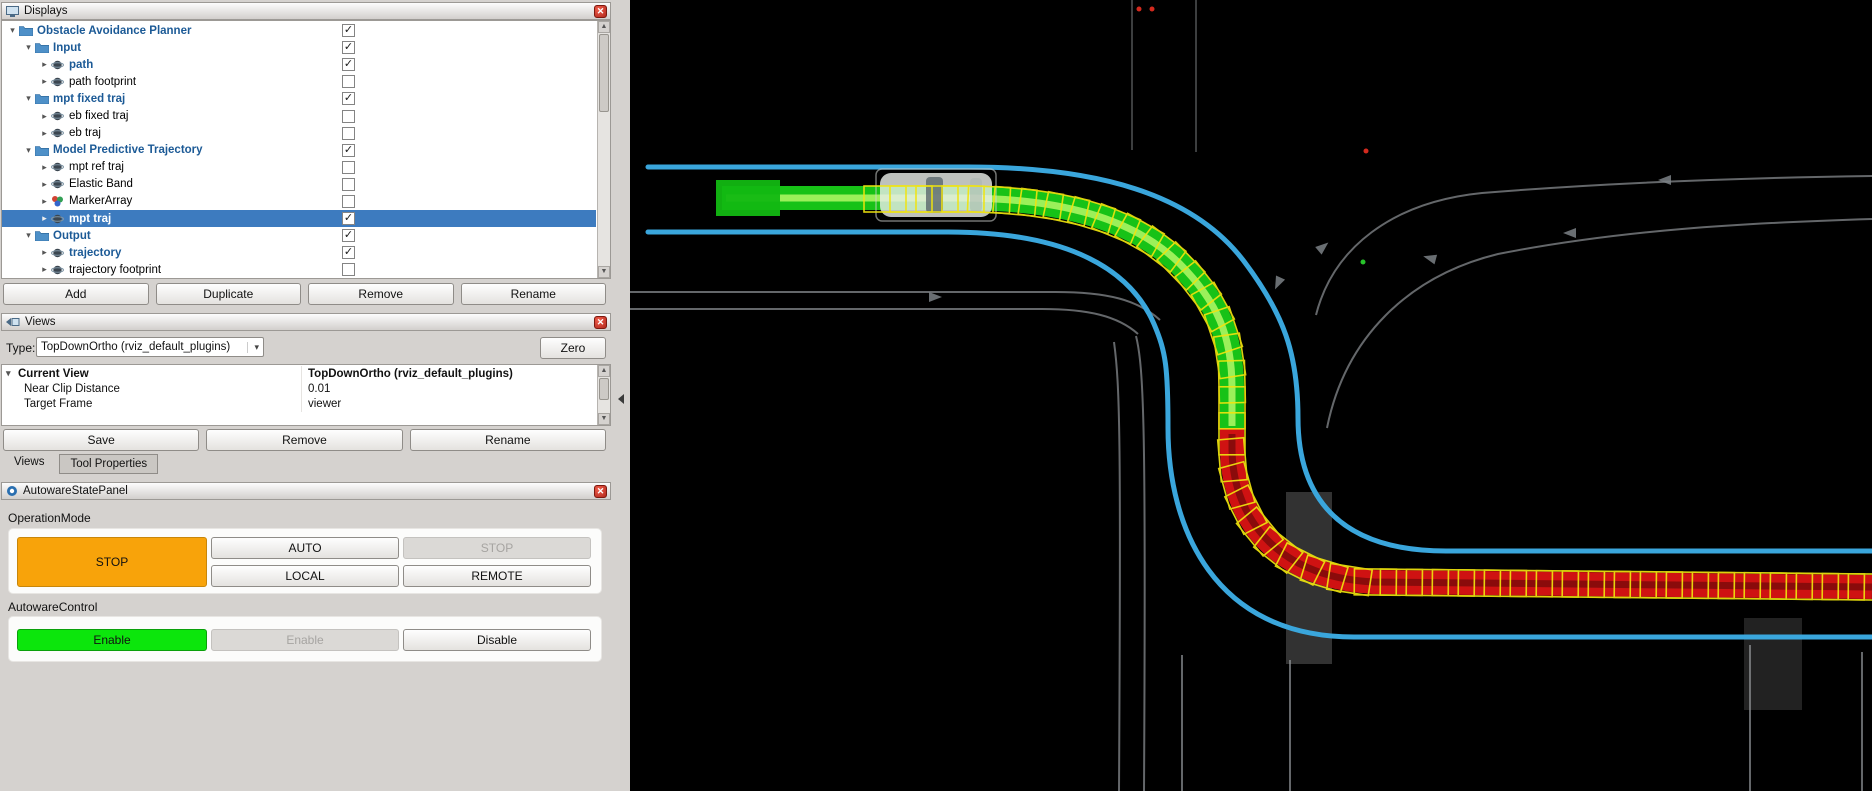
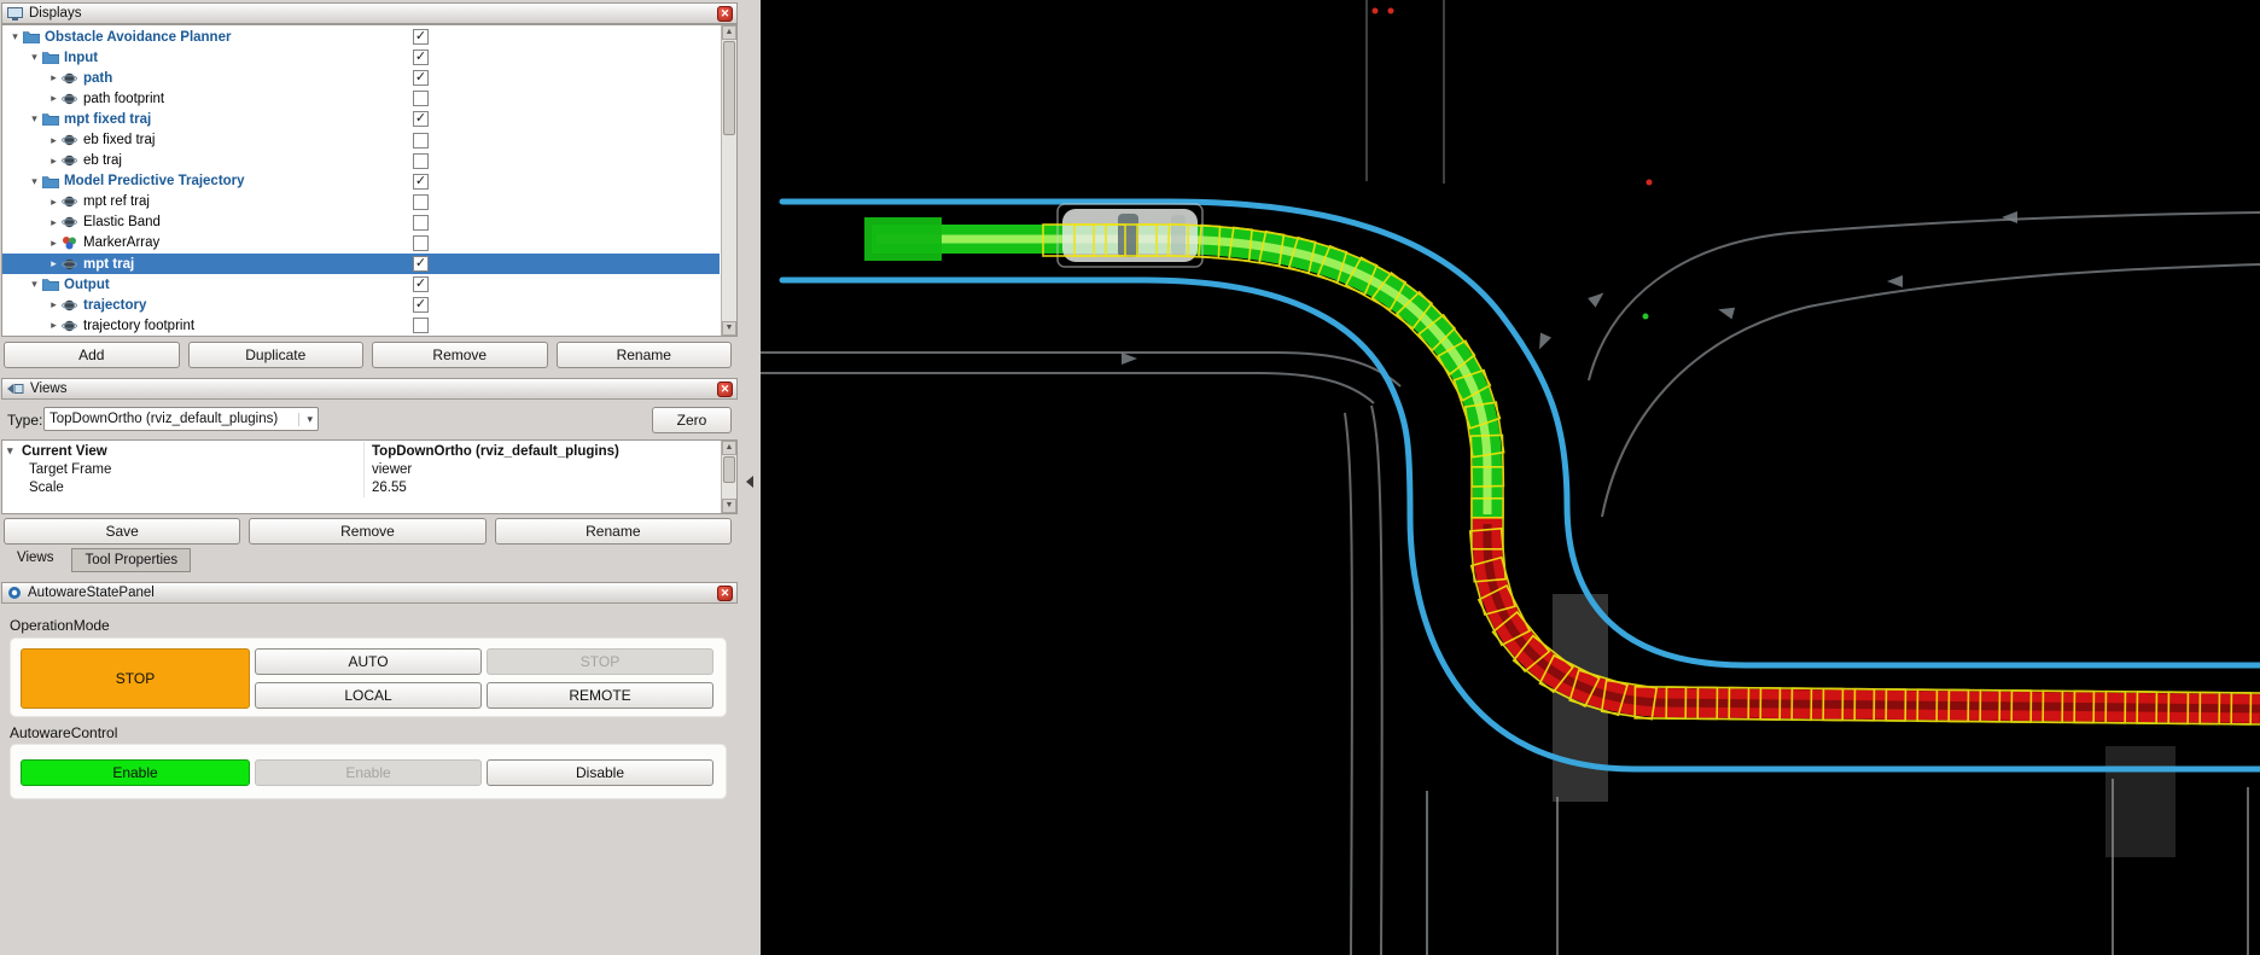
  Displays
  ✕
  ▾
  Obstacle Avoidance Planner
  ✓
  ▾
  Input
  ✓
  ▸
  path
  ✓
  ▸
  path footprint
  ▾
  mpt fixed traj
  ✓
  ▸
  eb fixed traj
  ▸
  eb traj
  ▾
  Model Predictive Trajectory
  ✓
  ▸
  mpt ref traj
  ▸
  Elastic Band
  ▸
  MarkerArray
  ▸
  mpt traj
  ✓
  ▾
  Output
  ✓
  ▸
  trajectory
  ✓
  ▸
  trajectory footprint
  Add
  Duplicate
  Remove
  Rename
  Views
  ✕
  Type:
  TopDownOrtho (rviz_default_plugins)
  ▾
  Zero
  ▾
  Current View
  TopDownOrtho (rviz_default_plugins)
- Near Clip Distance
- 0.01
  Target Frame
  viewer
+ Scale
+ 26.55
  Save
  Remove
  Rename
  Views
  Tool Properties
  AutowareStatePanel
  ✕
  OperationMode
  STOP
  AUTO
  STOP
  LOCAL
  REMOTE
  AutowareControl
  Enable
  Enable
  Disable
